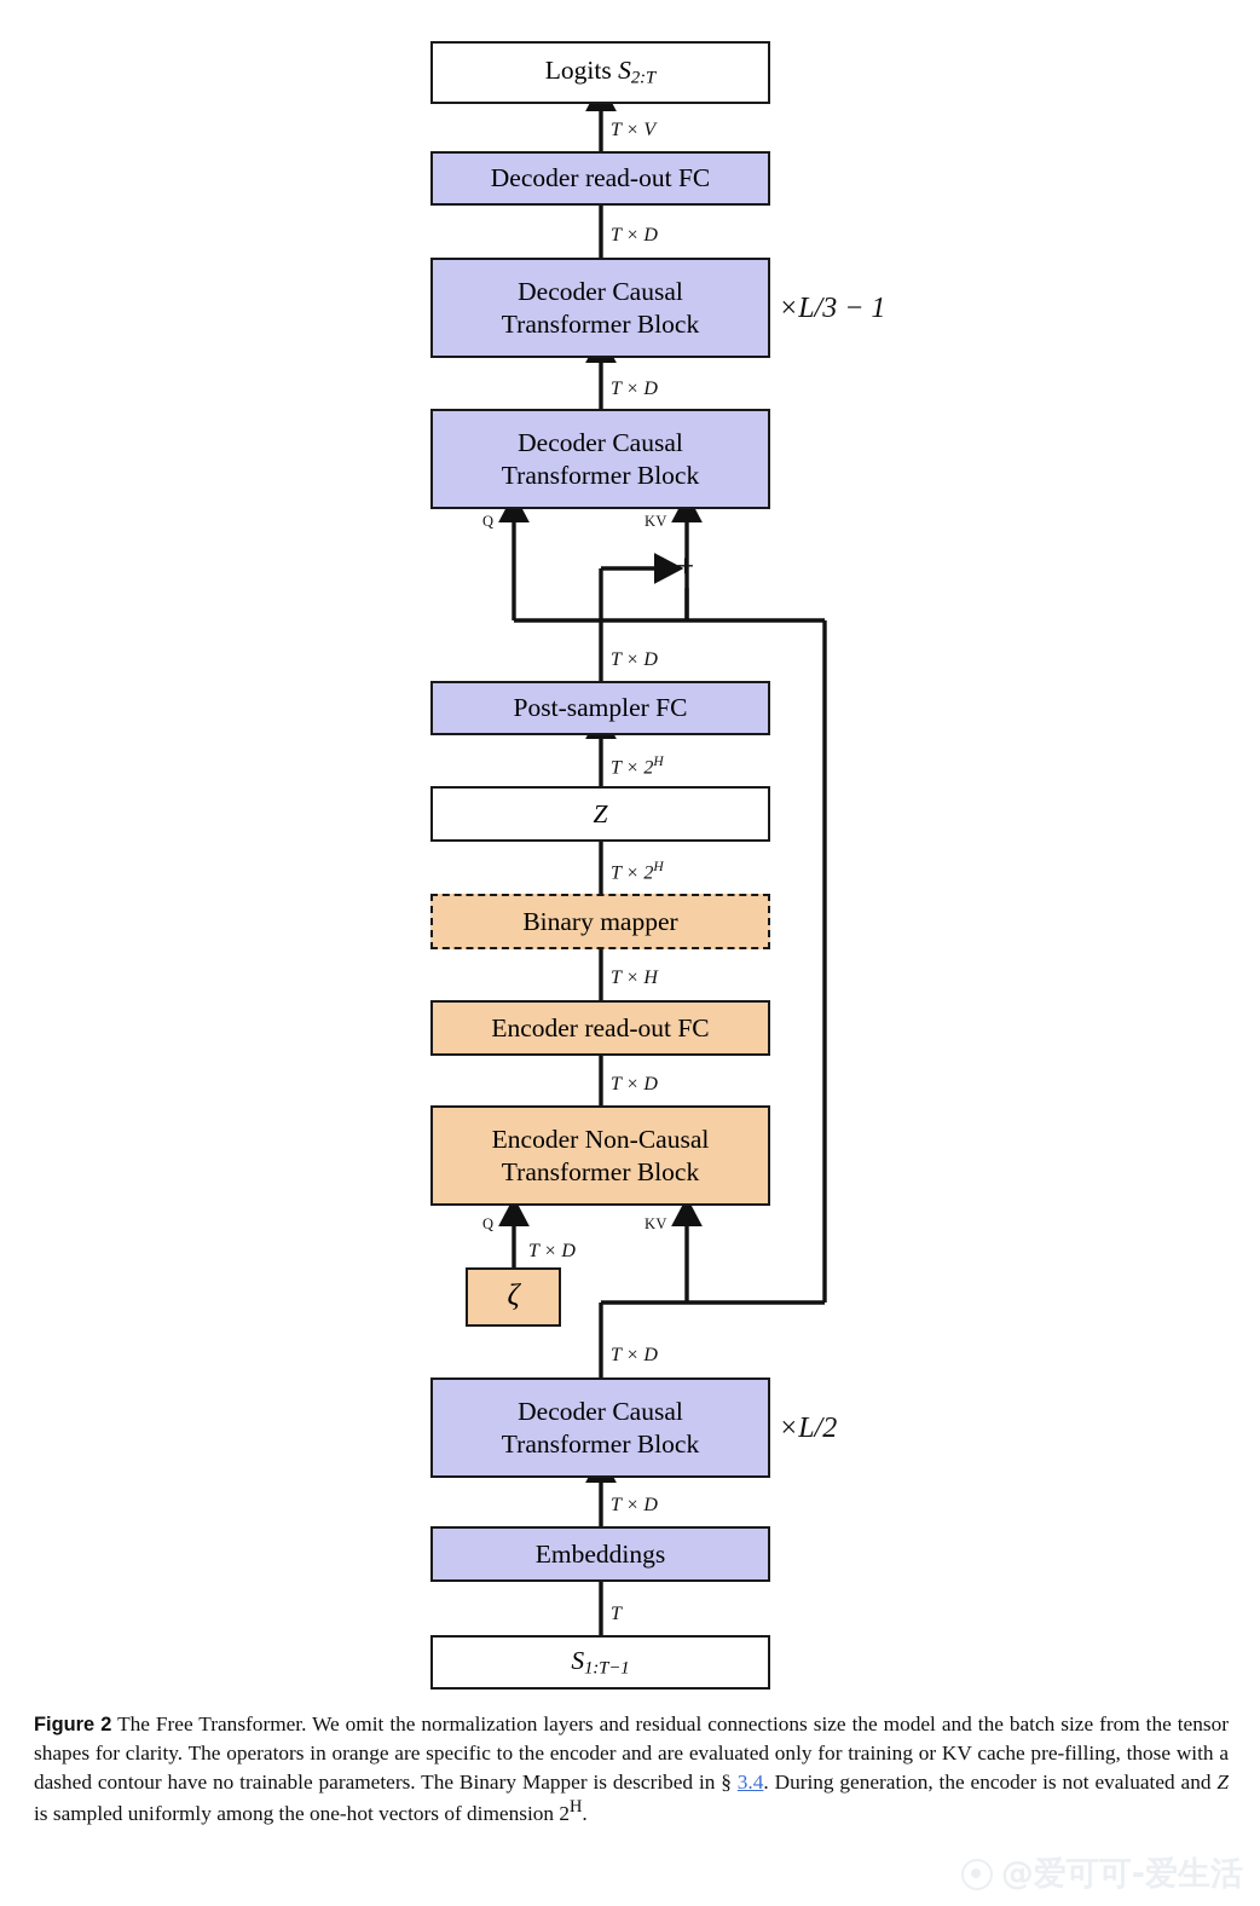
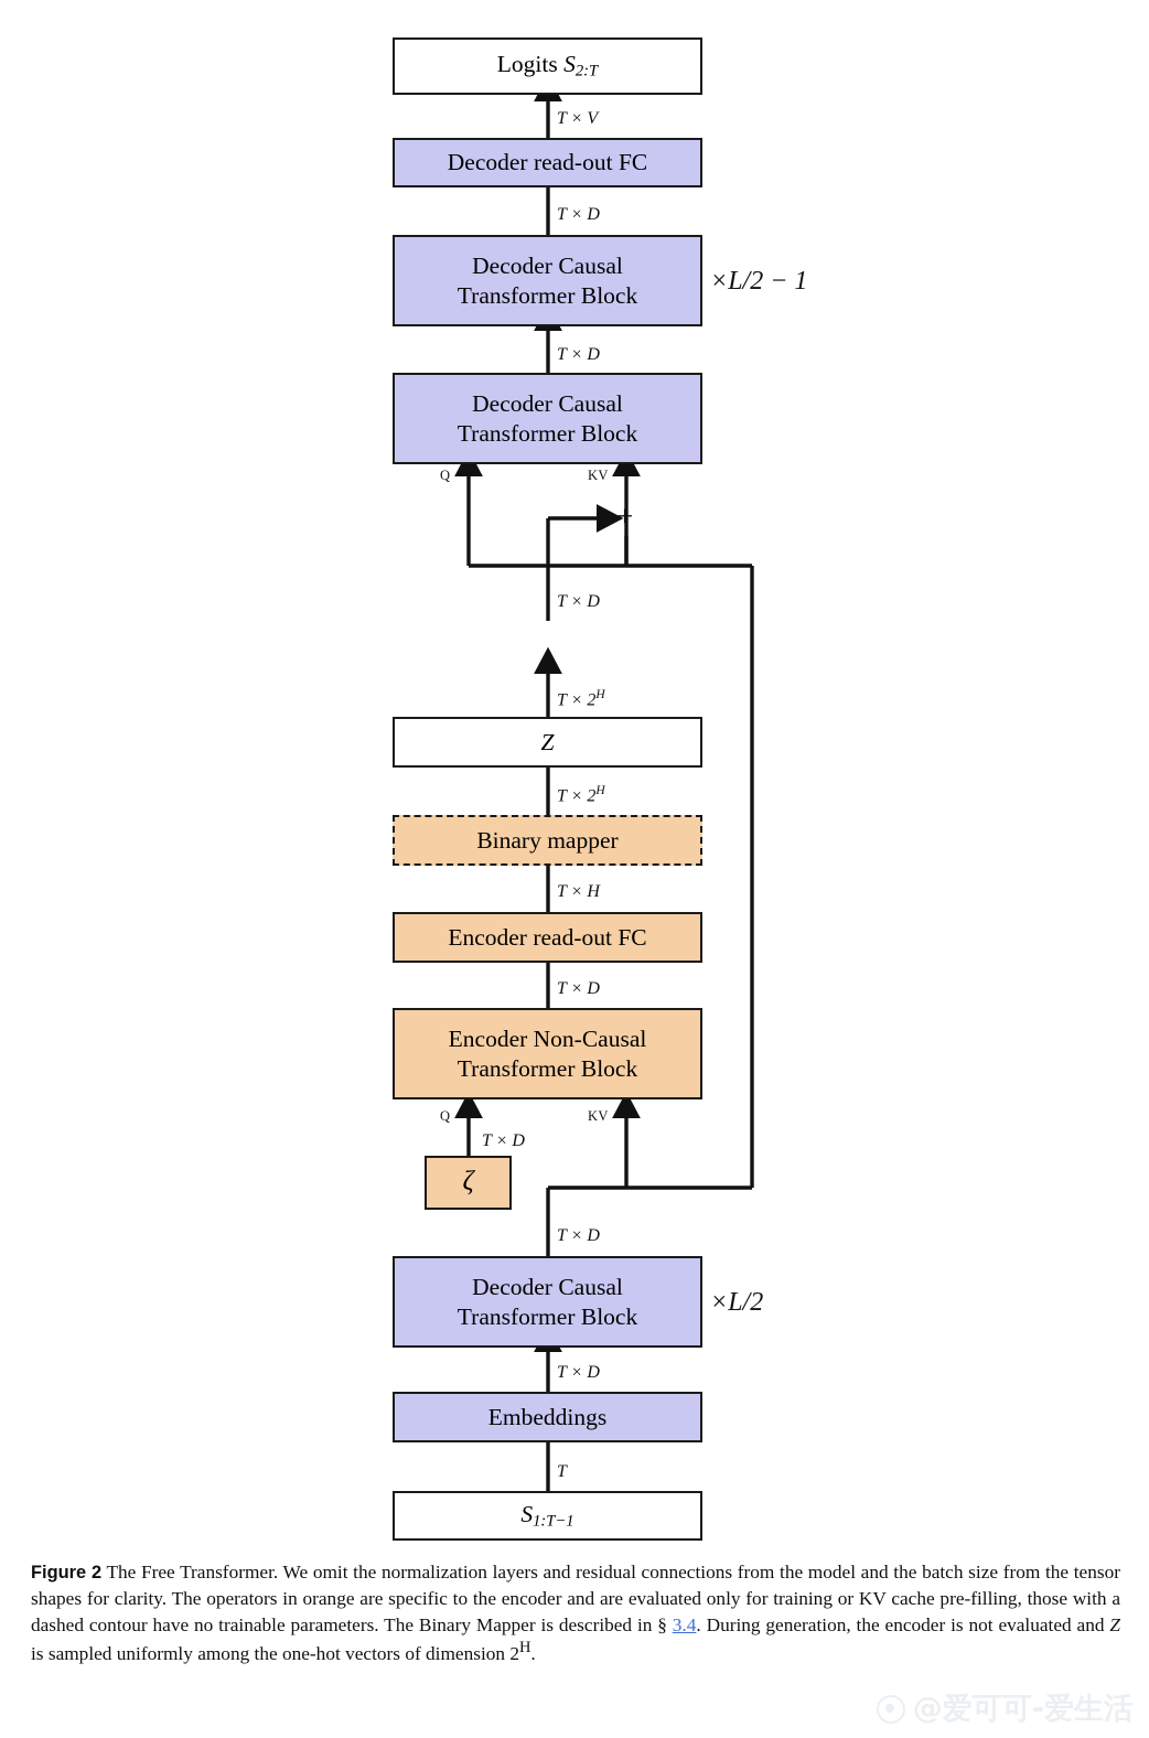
  Logits S2:T
  Decoder read-out FC
  Decoder Causal
  Transformer Block
  Decoder Causal
  Transformer Block
- Post-sampler FC
  Z
  Binary mapper
  Encoder read-out FC
  Encoder Non-Causal
  Transformer Block
  ζ
  Decoder Causal
  Transformer Block
  Embeddings
  S1:T−1
  T × V
  T × D
  T × D
  T × D
  T × 2H
  T × 2H
  T × H
  T × D
  T × D
  T × D
  T × D
  T
  Q
  KV
  Q
  KV
  +
- ×L/3 − 1
+ ×L/2 − 1
  ×L/2
- Figure 2 The Free Transformer. We omit the normalization layers and residual connections size the model and the batch size from the tensor shapes for clarity. The operators in orange are specific to the encoder and are evaluated only for training or KV cache pre-filling, those with a dashed contour have no trainable parameters. The Binary Mapper is described in § 3.4. During generation, the encoder is not evaluated and Z is sampled uniformly among the one-hot vectors of dimension 2H.
+ Figure 2 The Free Transformer. We omit the normalization layers and residual connections from the model and the batch size from the tensor shapes for clarity. The operators in orange are specific to the encoder and are evaluated only for training or KV cache pre-filling, those with a dashed contour have no trainable parameters. The Binary Mapper is described in § 3.4. During generation, the encoder is not evaluated and Z is sampled uniformly among the one-hot vectors of dimension 2H.
